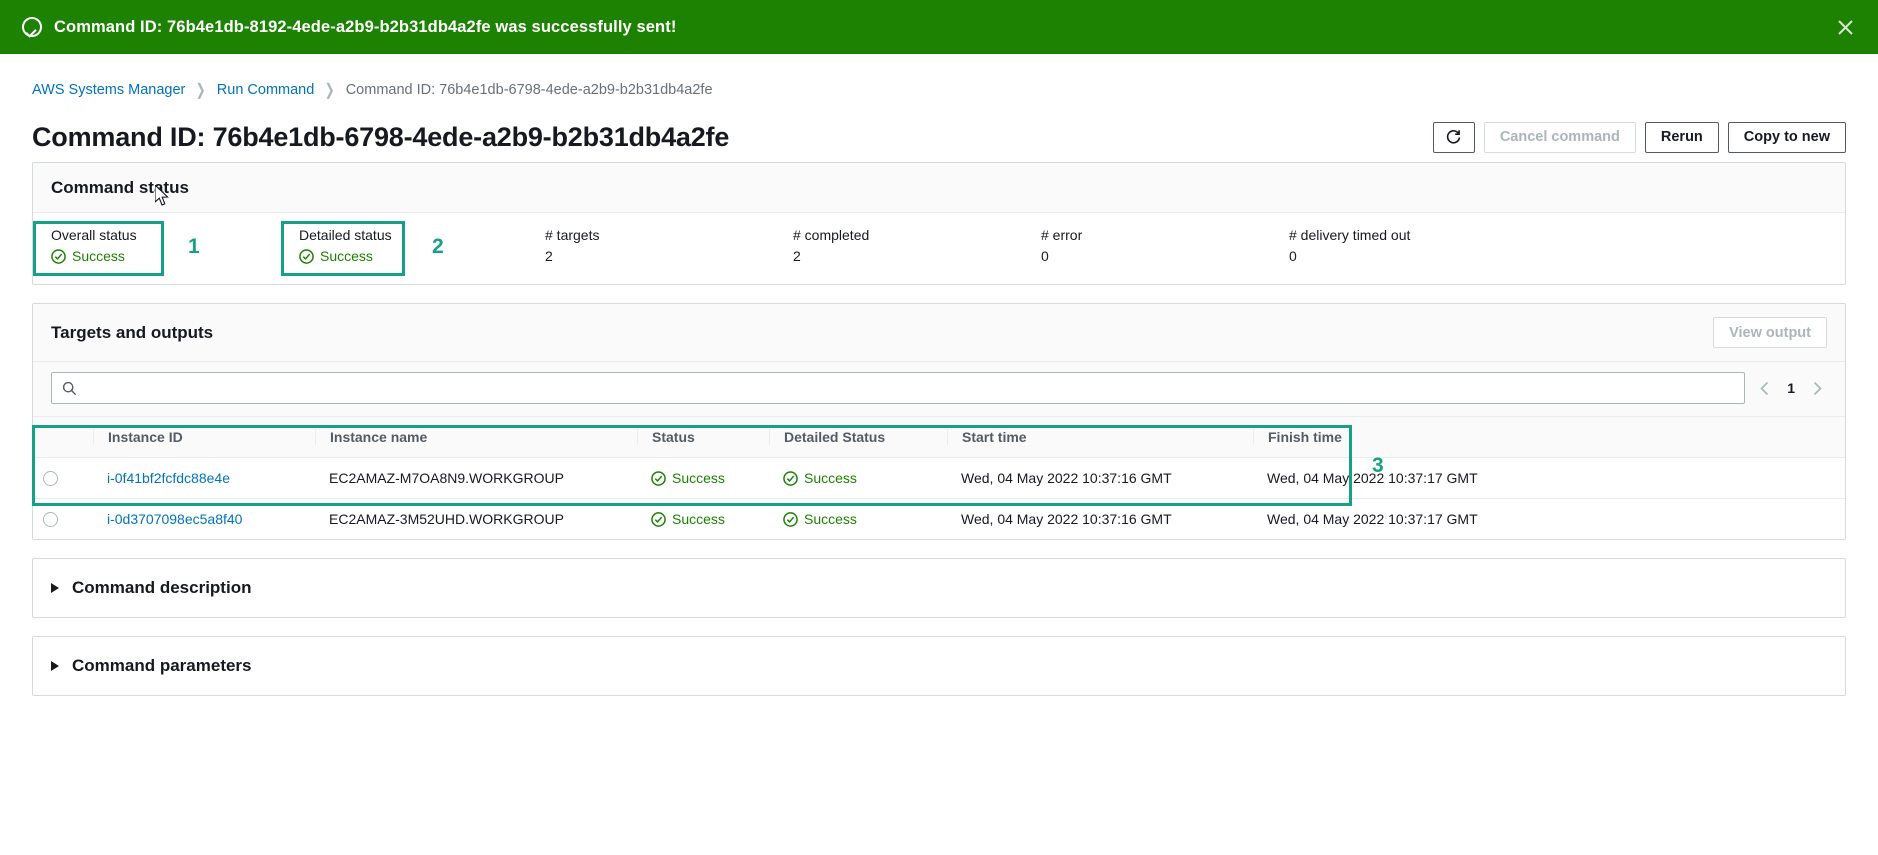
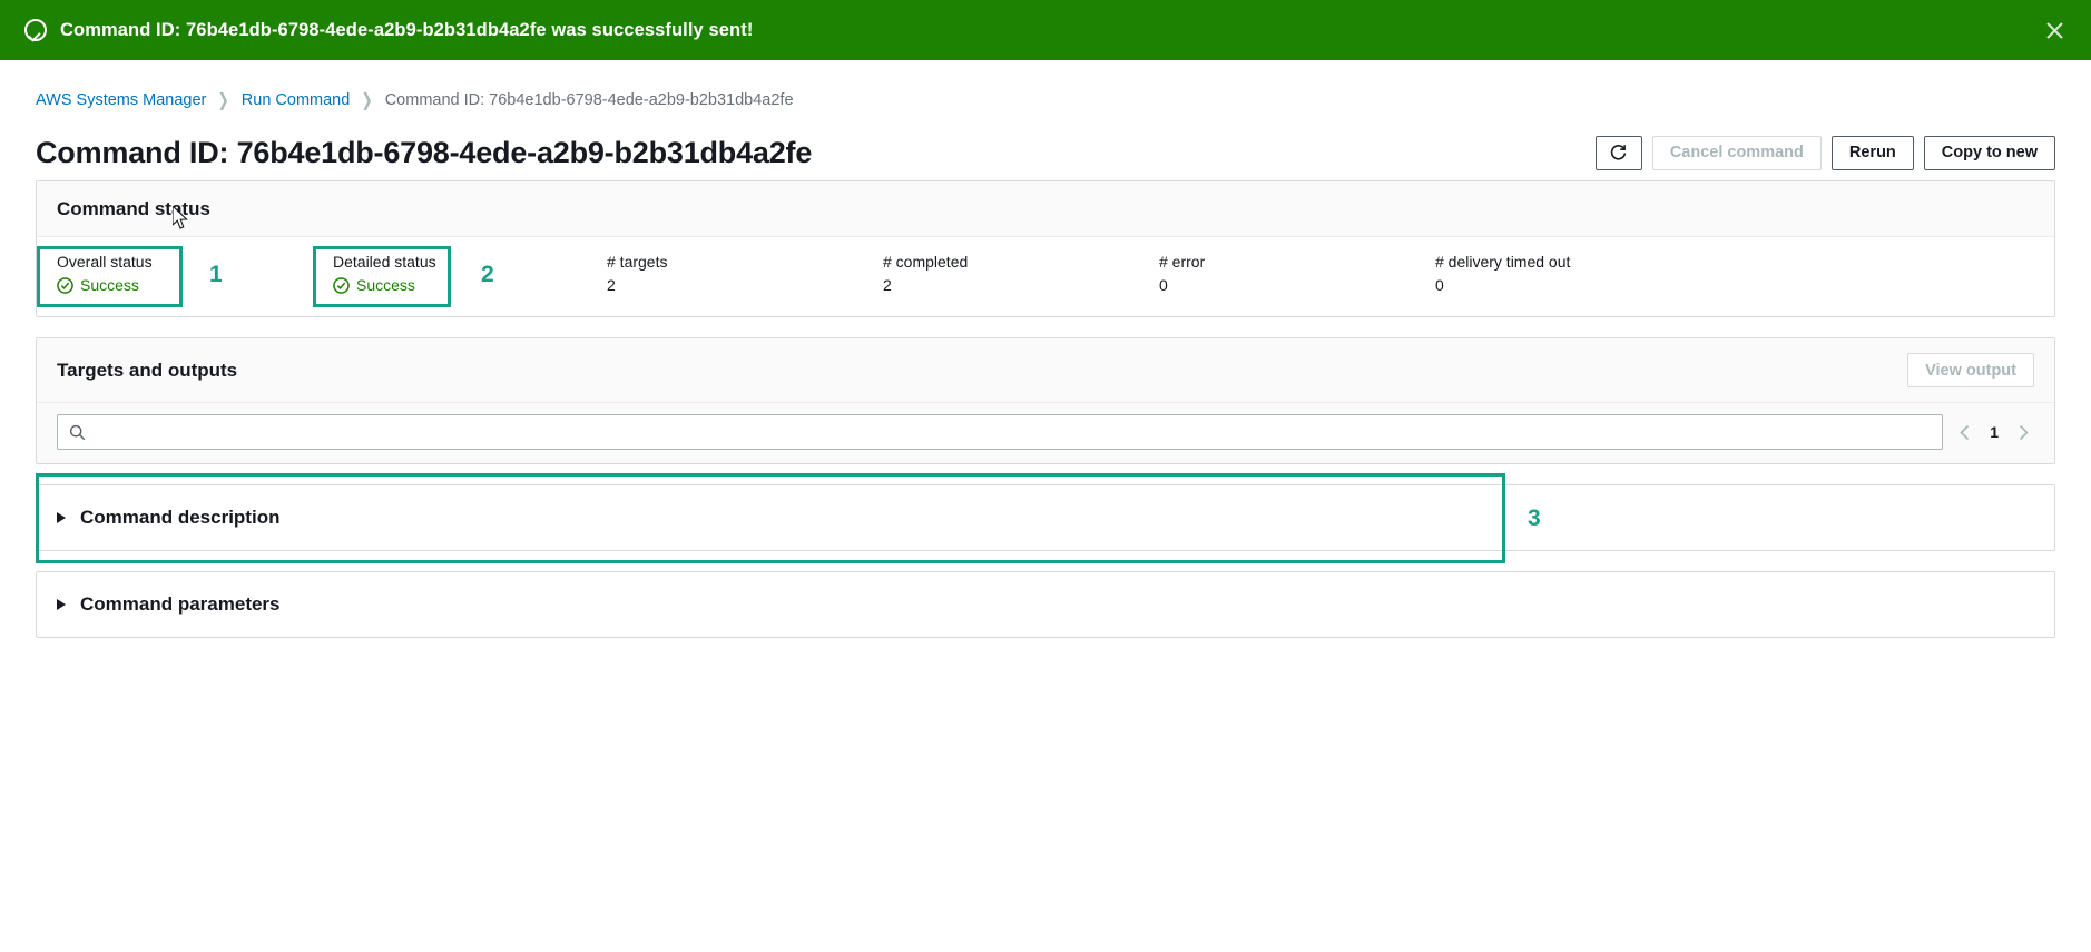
- Command ID: 76b4e1db-8192-4ede-a2b9-b2b31db4a2fe was successfully sent!
+ Command ID: 76b4e1db-6798-4ede-a2b9-b2b31db4a2fe was successfully sent!
  AWS Systems Manager
  ❯
  Run Command
  ❯
  Command ID: 76b4e1db-6798-4ede-a2b9-b2b31db4a2fe
  Command ID: 76b4e1db-6798-4ede-a2b9-b2b31db4a2fe
  Cancel command
  Rerun
  Copy to new
  Command status
  Overall status
  Success
  Detailed status
  Success
  # targets
  2
  # completed
  2
  # error
  0
  # delivery timed out
  0
  1
  2
  Targets and outputs
  View output
  1
- 	Instance ID	Instance name	Status	Detailed Status	Start time	Finish time
- 	i-0f41bf2fcfdc88e4e	EC2AMAZ-M7OA8N9.WORKGROUP	Success	Success	Wed, 04 May 2022 10:37:16 GMT	Wed, 04 May 2022 10:37:17 GMT
- 	i-0d3707098ec5a8f40	EC2AMAZ-3M52UHD.WORKGROUP	Success	Success	Wed, 04 May 2022 10:37:16 GMT	Wed, 04 May 2022 10:37:17 GMT
  3
  Command description
  Command parameters
